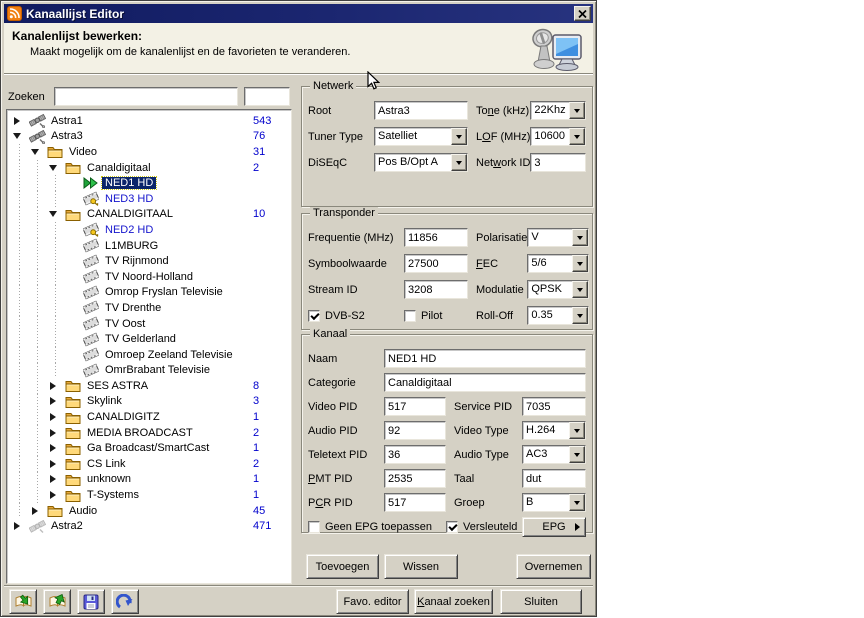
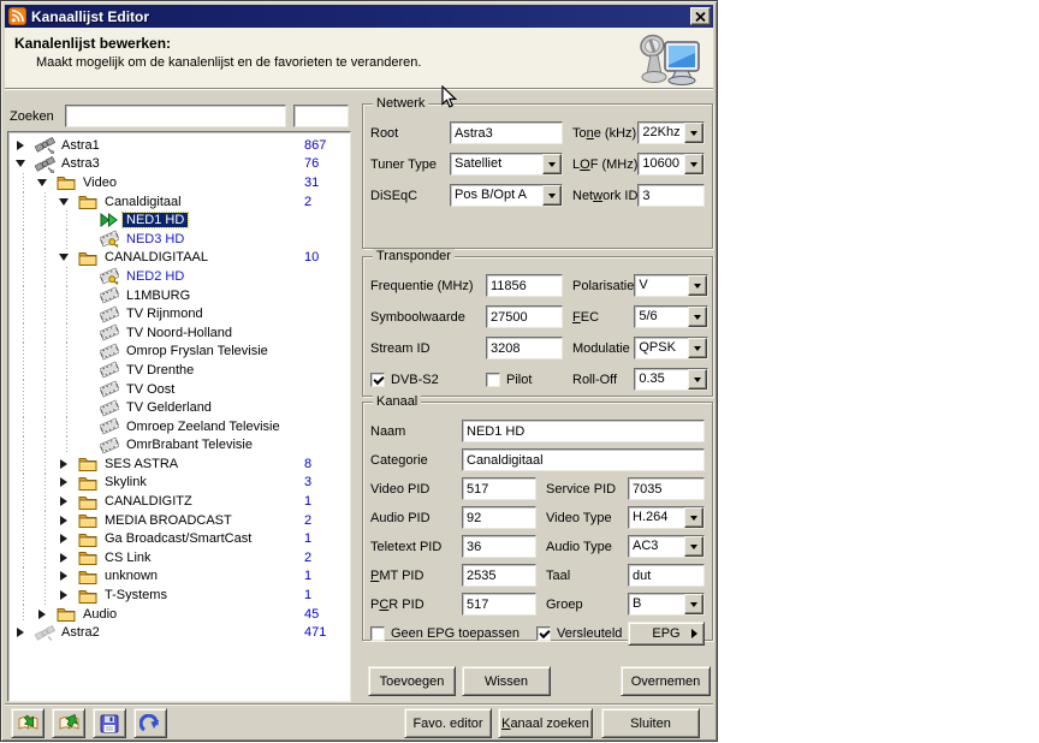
  Kanaallijst Editor
  Kanalenlijst bewerken:
  Maakt mogelijk om de kanalenlijst en de favorieten te veranderen.
  Zoeken
  Astra1
- 543
+ 867
  Astra3
  76
  Video
  31
  Canaldigitaal
  2
  NED1 HD
  NED3 HD
  CANALDIGITAAL
  10
  NED2 HD
  L1MBURG
  TV Rijnmond
  TV Noord-Holland
  Omrop Fryslan Televisie
  TV Drenthe
  TV Oost
  TV Gelderland
  Omroep Zeeland Televisie
  OmrBrabant Televisie
  SES ASTRA
  8
  Skylink
  3
  CANALDIGITZ
  1
  MEDIA BROADCAST
  2
  Ga Broadcast/SmartCast
  1
  CS Link
  2
  unknown
  1
  T-Systems
  1
  Audio
  45
  Astra2
  471
  Netwerk
  Root
  Astra3
  Tone (kHz)
  22Khz
  Tuner Type
  Satelliet
  LOF (MHz)
  10600
  DiSEqC
  Pos B/Opt A
  Network ID
  3
  Transponder
  Frequentie (MHz)
  11856
  Polarisatie
  V
  Symboolwaarde
  27500
  FEC
  5/6
  Stream ID
  3208
  Modulatie
  QPSK
  DVB-S2
  Pilot
  Roll-Off
  0.35
  Kanaal
  Naam
  NED1 HD
  Categorie
  Canaldigitaal
  Video PID
  517
  Service PID
  7035
  Audio PID
  92
  Video Type
  H.264
  Teletext PID
  36
  Audio Type
  AC3
  PMT PID
  2535
  Taal
  dut
  PCR PID
  517
  Groep
  B
  Geen EPG toepassen
  Versleuteld
  EPG
  Toevoegen
  Wissen
  Overnemen
  Favo. editor
  K
  anaal zoeken
  Sluiten
